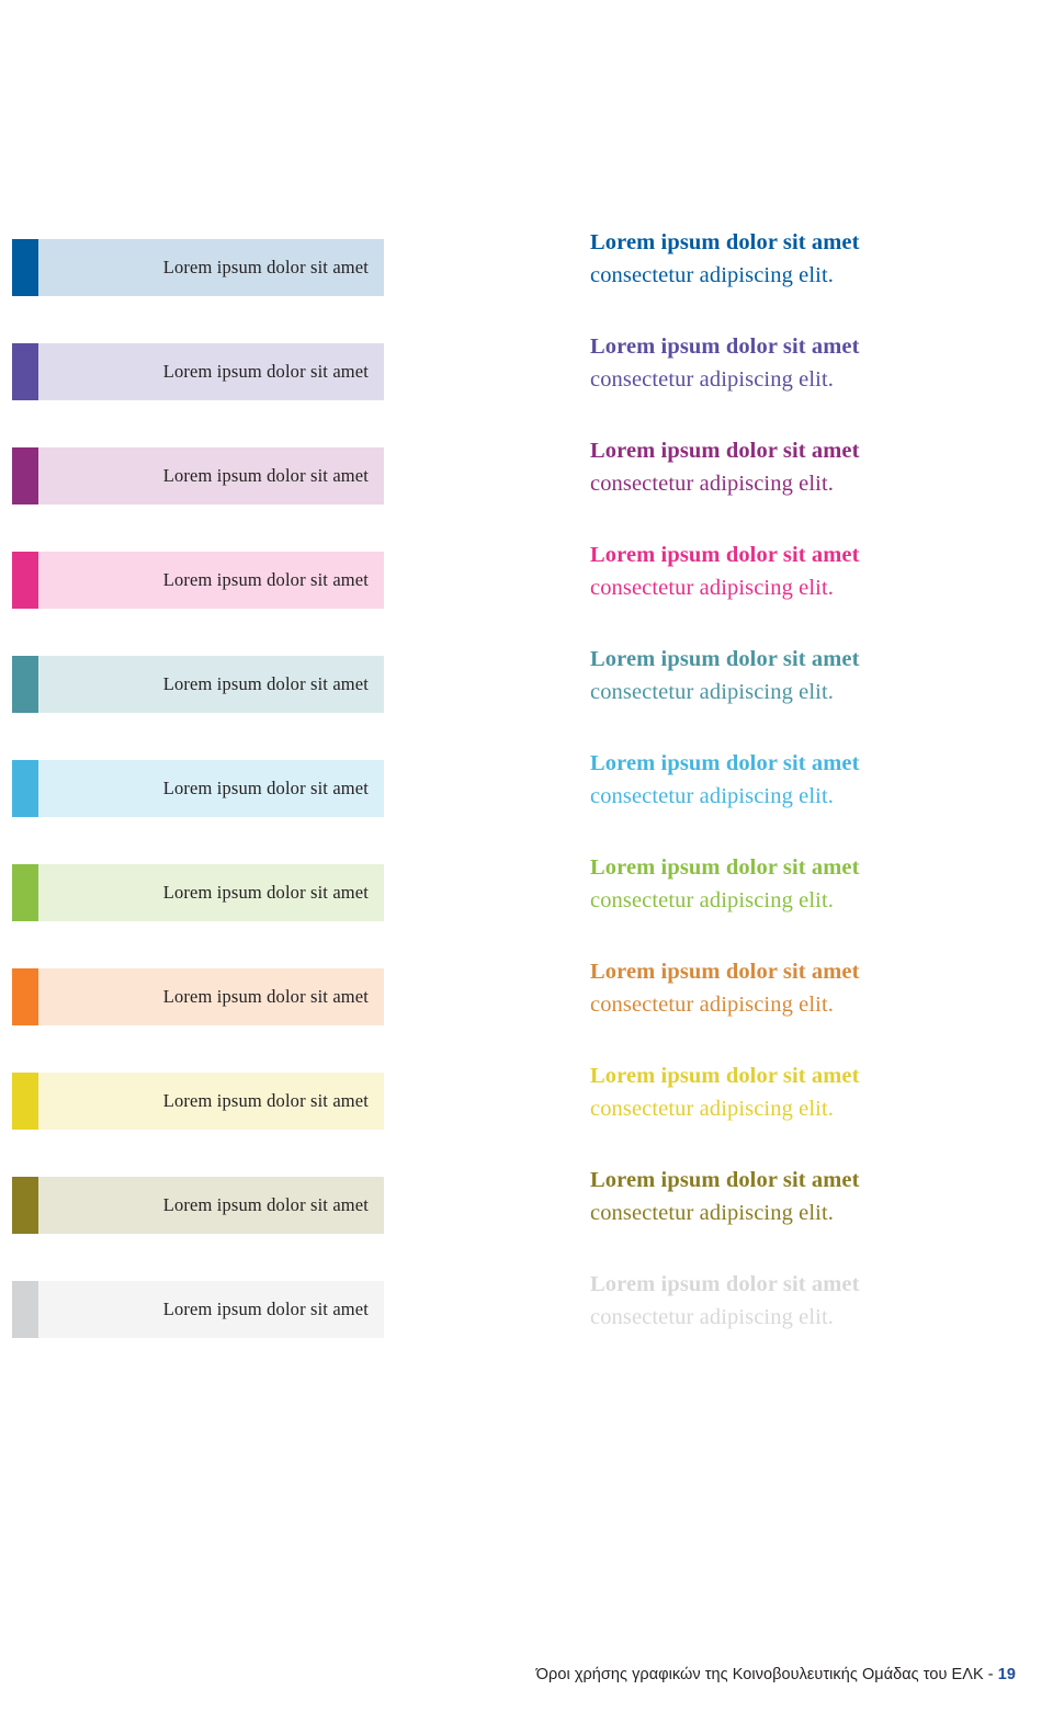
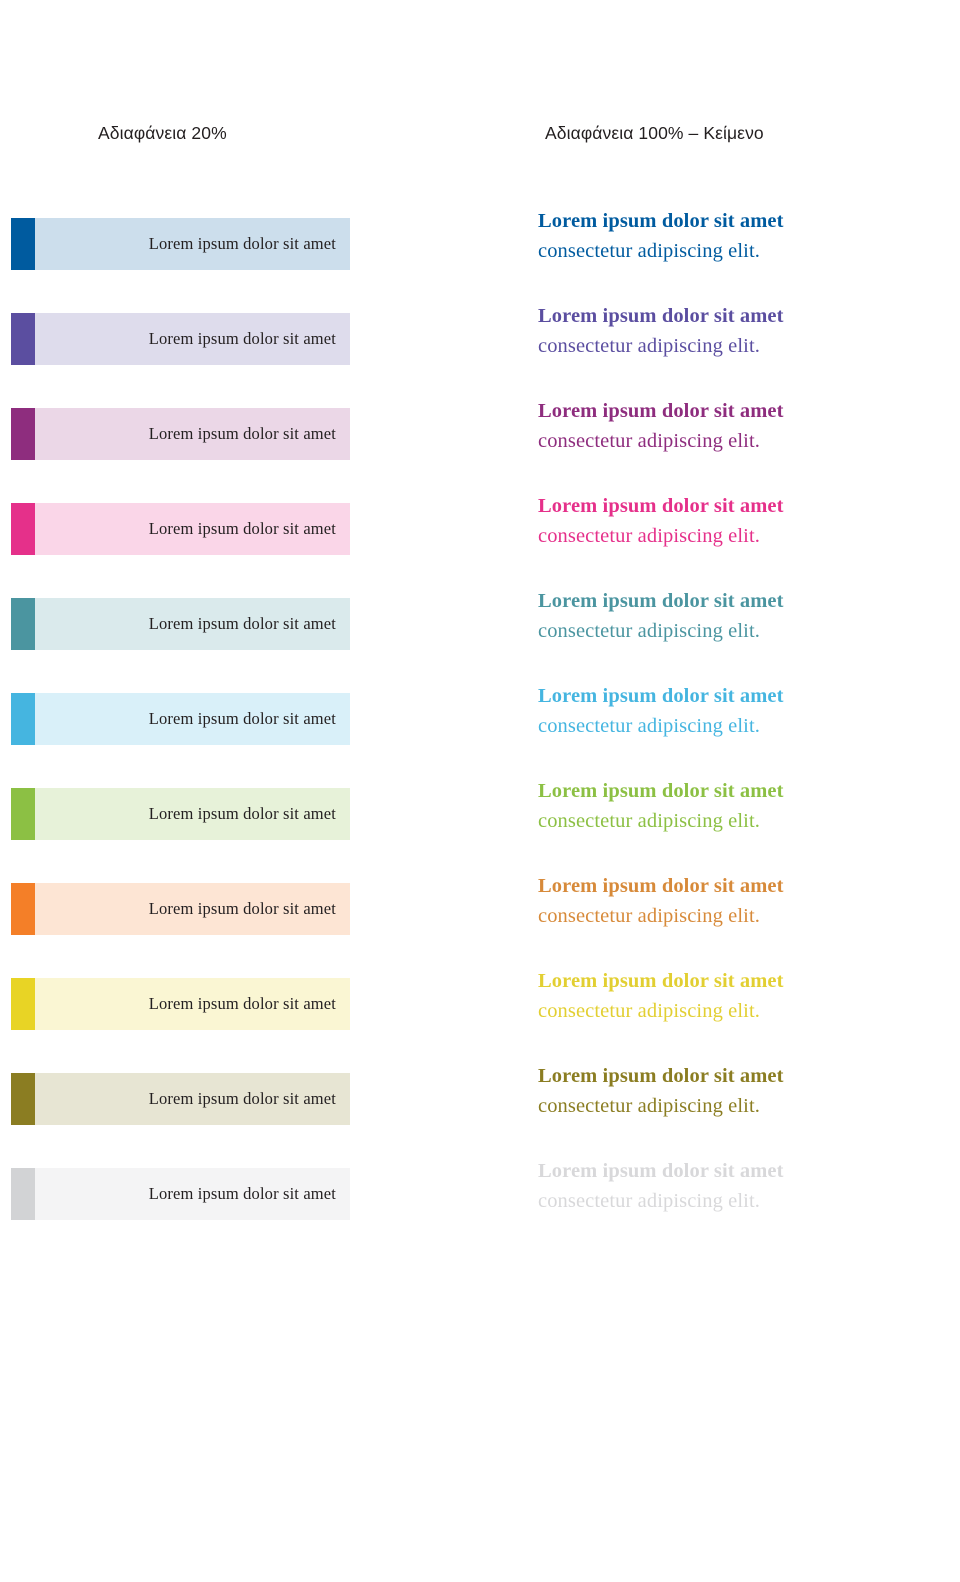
+ Αδιαφάνεια 20%
+ Αδιαφάνεια 100% – Κείμενο
  Lorem ipsum dolor sit amet
  Lorem ipsum dolor sit amet
  Lorem ipsum dolor sit amet
  Lorem ipsum dolor sit amet
  Lorem ipsum dolor sit amet
  Lorem ipsum dolor sit amet
  Lorem ipsum dolor sit amet
  Lorem ipsum dolor sit amet
  Lorem ipsum dolor sit amet
  Lorem ipsum dolor sit amet
  Lorem ipsum dolor sit amet
  Lorem ipsum dolor sit amet
  consectetur adipiscing elit.
  Lorem ipsum dolor sit amet
  consectetur adipiscing elit.
  Lorem ipsum dolor sit amet
  consectetur adipiscing elit.
  Lorem ipsum dolor sit amet
  consectetur adipiscing elit.
  Lorem ipsum dolor sit amet
  consectetur adipiscing elit.
  Lorem ipsum dolor sit amet
  consectetur adipiscing elit.
  Lorem ipsum dolor sit amet
  consectetur adipiscing elit.
  Lorem ipsum dolor sit amet
  consectetur adipiscing elit.
  Lorem ipsum dolor sit amet
  consectetur adipiscing elit.
  Lorem ipsum dolor sit amet
  consectetur adipiscing elit.
  Lorem ipsum dolor sit amet
  consectetur adipiscing elit.
- Όροι χρήσης γραφικών της Κοινοβουλευτικής Ομάδας του ΕΛΚ - 19
